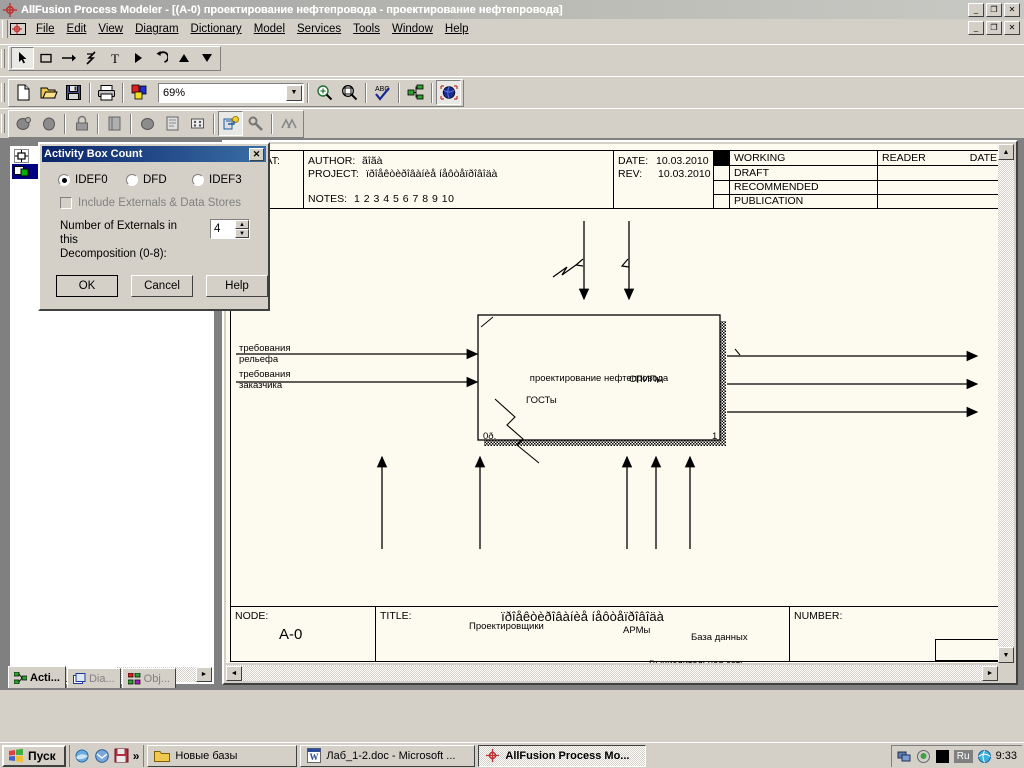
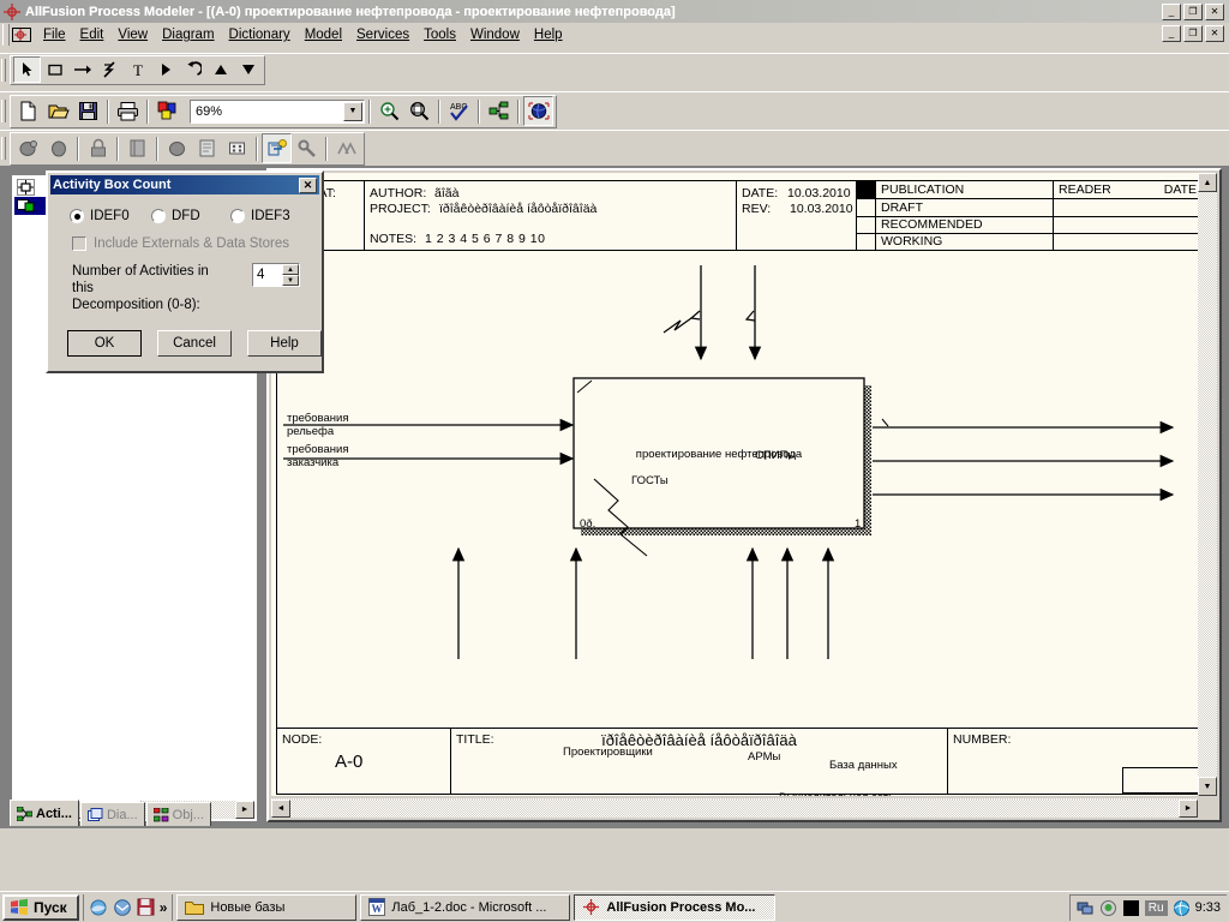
  AllFusion Process Modeler - [(A-0) проектирование нефтепровода - проектирование нефтепровода]
  _
  ❐
  ✕
  File
  Edit
  View
  Diagram
  Dictionary
  Model
  Services
  Tools
  Window
  Help
  _
  ❐
  ✕
  T
  69%
  Acti...
  Dia...
  Obj...
  AUTHOR:
  ãîãà
  PROJECT:
  ïðîåêòèðîâàíèå íåôòåïðîâîäà
  NOTES:
  1 2 3 4 5 6 7 8 9 10
  DATE:
  10.03.2010
  REV:
  10.03.2010
- WORKING
+ PUBLICATION
  DRAFT
  RECOMMENDED
- PUBLICATION
+ WORKING
  READER
  DATE
  проектирование нефтепровода
  0ð.
  1
  требования
  рельефа
  требования
  заказчика
  ГОСТы
  СПИПы
  Проектировщики
  АРМы
  База данных
  NODE:
  A-0
  TITLE:
  ïðîåêòèðîâàíèå íåôòåïðîâîäà
  NUMBER:
  Пуск
  »
  Новые базы
  W
  Лаб_1-2.doc - Microsoft ...
  AllFusion Process Mo...
  Ru
  9:33
  Activity Box Count
  ✕
  IDEF0
  DFD
  IDEF3
  Include Externals & Data Stores
- Number of Externals in this
+ Number of Activities in this
  Decomposition (0-8):
  4
  OK
  Cancel
  Help
